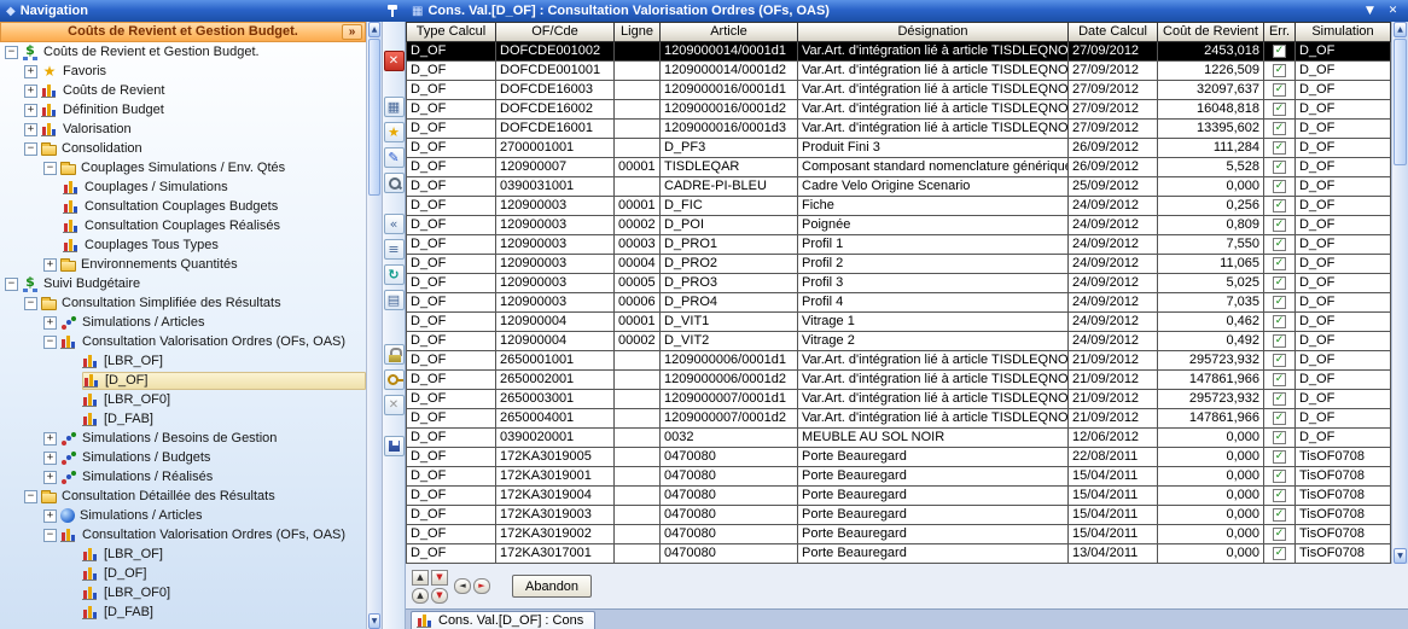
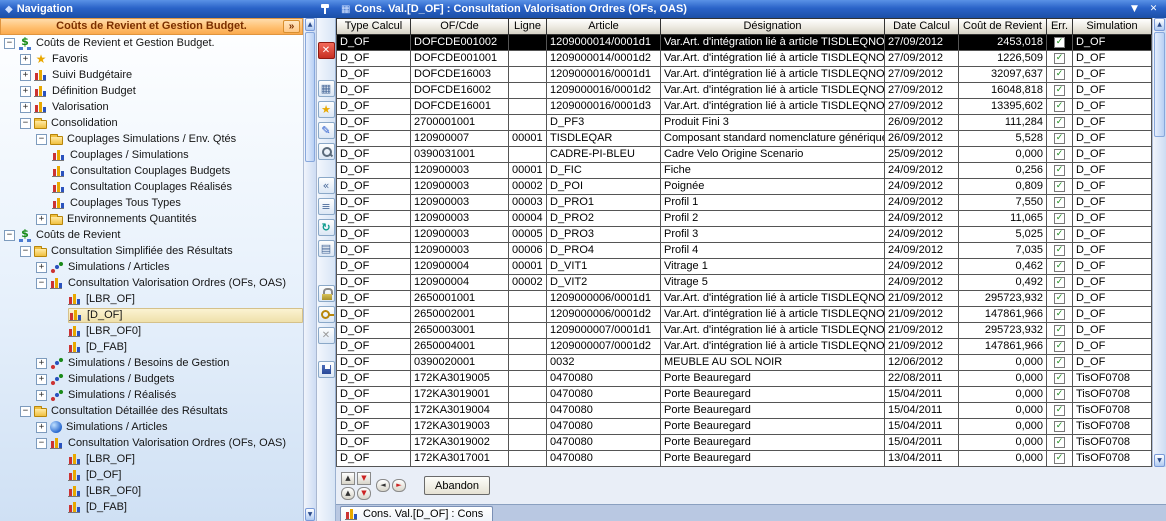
  ◆
  Navigation
  ▦
  Cons. Val.[D_OF] : Consultation Valorisation Ordres (OFs, OAS)
  ▼
  ✕
  Coûts de Revient et Gestion Budget.
  »
  −
  $
  Coûts de Revient et Gestion Budget.
  +
  ★
  Favoris
  +
- Coûts de Revient
+ Suivi Budgétaire
  +
  Définition Budget
  +
  Valorisation
  −
  Consolidation
  −
  Couplages Simulations / Env. Qtés
  Couplages / Simulations
  Consultation Couplages Budgets
  Consultation Couplages Réalisés
  Couplages Tous Types
  +
  Environnements Quantités
  −
  $
- Suivi Budgétaire
+ Coûts de Revient
  −
  Consultation Simplifiée des Résultats
  +
  Simulations / Articles
  −
  Consultation Valorisation Ordres (OFs, OAS)
  [LBR_OF]
  [D_OF]
  [LBR_OF0]
  [D_FAB]
  +
  Simulations / Besoins de Gestion
  +
  Simulations / Budgets
  +
  Simulations / Réalisés
  −
  Consultation Détaillée des Résultats
  +
  Simulations / Articles
  −
  Consultation Valorisation Ordres (OFs, OAS)
  [LBR_OF]
  [D_OF]
  [LBR_OF0]
  [D_FAB]
  ✕
  ▦
  ★
  ✎
  «
  ≡
  ↻
  ▤
  ✕
  Type Calcul
  OF/Cde
  Ligne
  Article
  Désignation
  Date Calcul
  Coût de Revient
  Err.
  Simulation
  D_OF
  DOFCDE001002
  1209000014/0001d1
  Var.Art. d'intégration lié à article TISDLEQNO
  27/09/2012
  2453,018
  ✓
  D_OF
  D_OF
  DOFCDE001001
  1209000014/0001d2
  Var.Art. d'intégration lié à article TISDLEQNO
  27/09/2012
  1226,509
  ✓
  D_OF
  D_OF
  DOFCDE16003
  1209000016/0001d1
  Var.Art. d'intégration lié à article TISDLEQNO
  27/09/2012
  32097,637
  ✓
  D_OF
  D_OF
  DOFCDE16002
  1209000016/0001d2
  Var.Art. d'intégration lié à article TISDLEQNO
  27/09/2012
  16048,818
  ✓
  D_OF
  D_OF
  DOFCDE16001
  1209000016/0001d3
  Var.Art. d'intégration lié à article TISDLEQNO
  27/09/2012
  13395,602
  ✓
  D_OF
  D_OF
  2700001001
  D_PF3
  Produit Fini 3
  26/09/2012
  111,284
  ✓
  D_OF
  D_OF
  120900007
  00001
  TISDLEQAR
  Composant standard nomenclature générique
  26/09/2012
  5,528
  ✓
  D_OF
  D_OF
  0390031001
  CADRE-PI-BLEU
  Cadre Velo Origine Scenario
  25/09/2012
  0,000
  ✓
  D_OF
  D_OF
  120900003
  00001
  D_FIC
  Fiche
  24/09/2012
  0,256
  ✓
  D_OF
  D_OF
  120900003
  00002
  D_POI
  Poignée
  24/09/2012
  0,809
  ✓
  D_OF
  D_OF
  120900003
  00003
  D_PRO1
  Profil 1
  24/09/2012
  7,550
  ✓
  D_OF
  D_OF
  120900003
  00004
  D_PRO2
  Profil 2
  24/09/2012
  11,065
  ✓
  D_OF
  D_OF
  120900003
  00005
  D_PRO3
  Profil 3
  24/09/2012
  5,025
  ✓
  D_OF
  D_OF
  120900003
  00006
  D_PRO4
  Profil 4
  24/09/2012
  7,035
  ✓
  D_OF
  D_OF
  120900004
  00001
  D_VIT1
  Vitrage 1
  24/09/2012
  0,462
  ✓
  D_OF
  D_OF
  120900004
  00002
  D_VIT2
- Vitrage 2
+ Vitrage 5
  24/09/2012
  0,492
  ✓
  D_OF
  D_OF
  2650001001
  1209000006/0001d1
  Var.Art. d'intégration lié à article TISDLEQNO
  21/09/2012
  295723,932
  ✓
  D_OF
  D_OF
  2650002001
  1209000006/0001d2
  Var.Art. d'intégration lié à article TISDLEQNO
  21/09/2012
  147861,966
  ✓
  D_OF
  D_OF
  2650003001
  1209000007/0001d1
  Var.Art. d'intégration lié à article TISDLEQNO
  21/09/2012
  295723,932
  ✓
  D_OF
  D_OF
  2650004001
  1209000007/0001d2
  Var.Art. d'intégration lié à article TISDLEQNO
  21/09/2012
  147861,966
  ✓
  D_OF
  D_OF
  0390020001
  0032
  MEUBLE AU SOL NOIR
  12/06/2012
  0,000
  ✓
  D_OF
  D_OF
  172KA3019005
  0470080
  Porte Beauregard
  22/08/2011
  0,000
  ✓
  TisOF0708
  D_OF
  172KA3019001
  0470080
  Porte Beauregard
  15/04/2011
  0,000
  ✓
  TisOF0708
  D_OF
  172KA3019004
  0470080
  Porte Beauregard
  15/04/2011
  0,000
  ✓
  TisOF0708
  D_OF
  172KA3019003
  0470080
  Porte Beauregard
  15/04/2011
  0,000
  ✓
  TisOF0708
  D_OF
  172KA3019002
  0470080
  Porte Beauregard
  15/04/2011
  0,000
  ✓
  TisOF0708
  D_OF
  172KA3017001
  0470080
  Porte Beauregard
  13/04/2011
  0,000
  ✓
  TisOF0708
  ▲
  ▼
  ▲
  ▼
  ◄
  ►
  Abandon
  Cons. Val.[D_OF] : Cons
